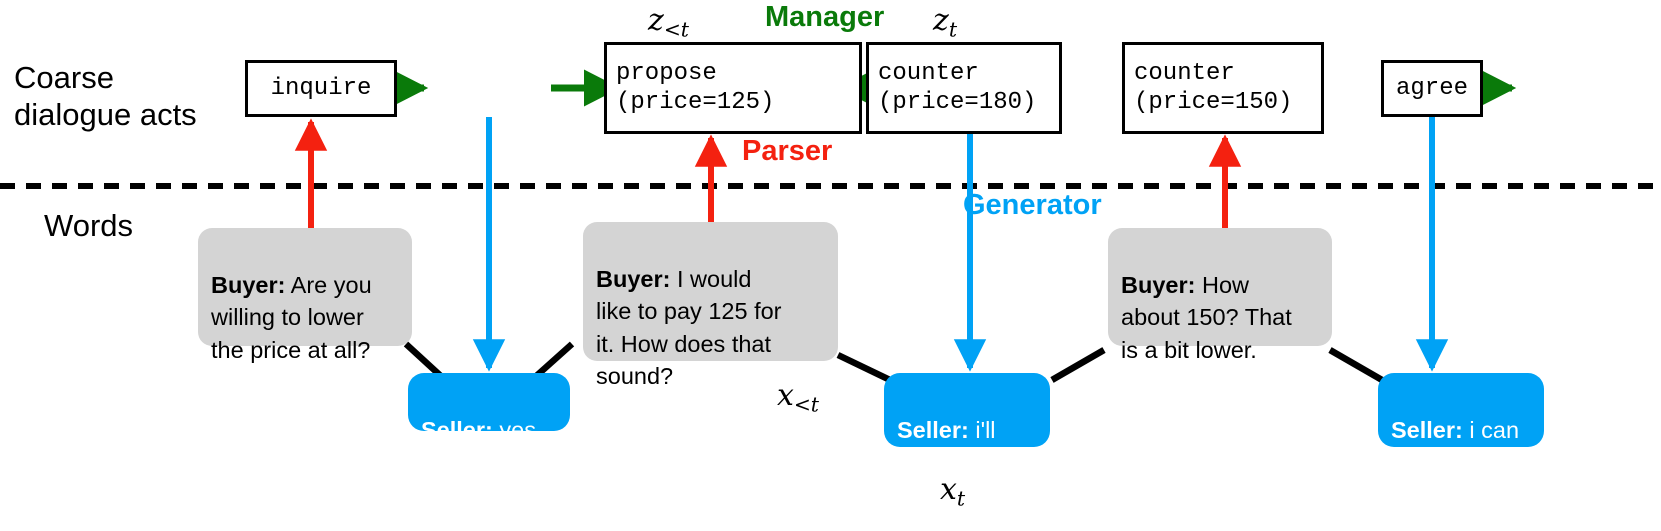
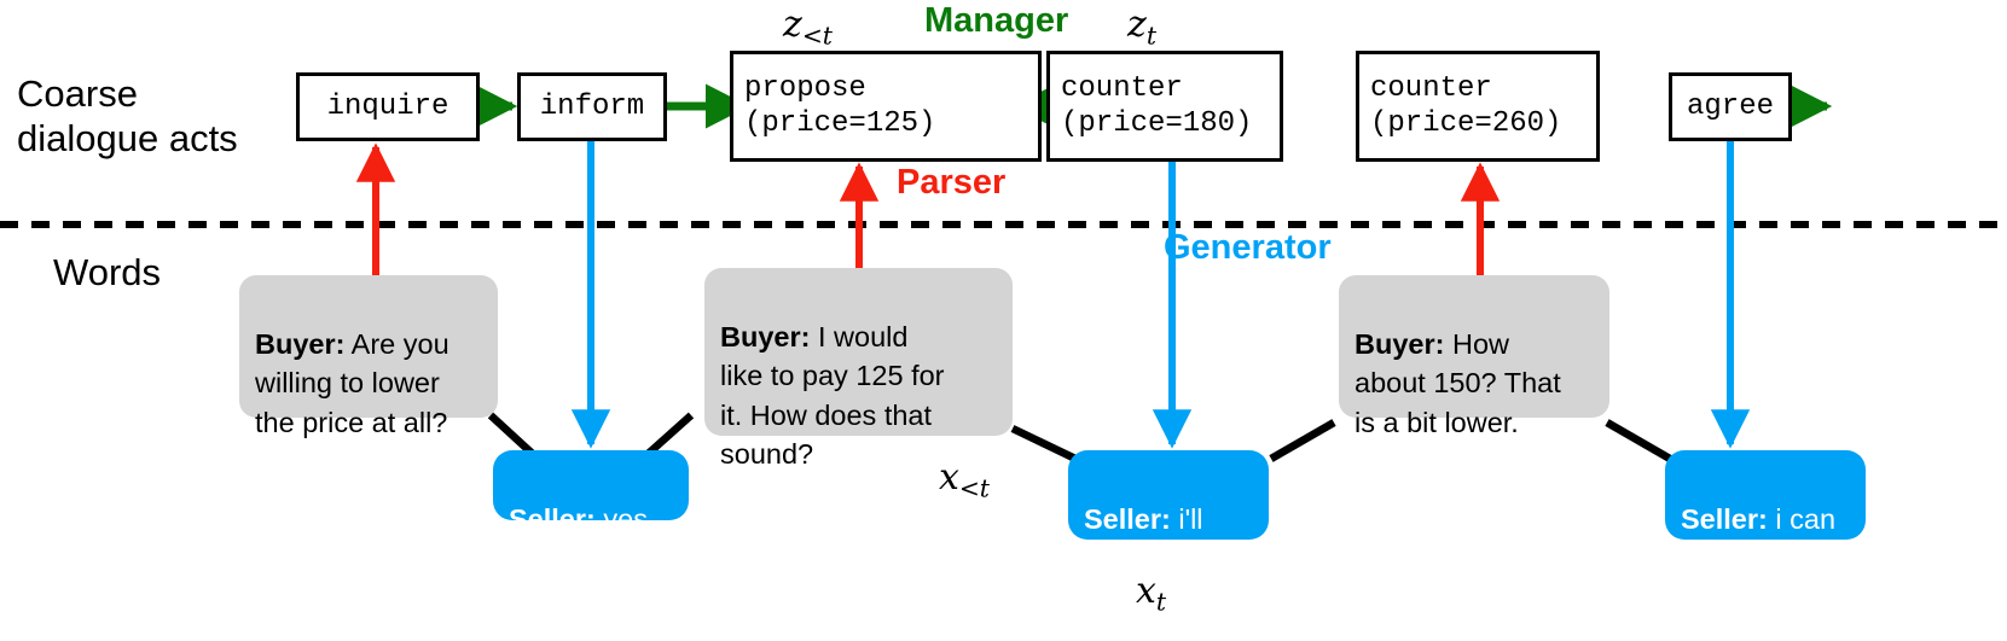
  Coarse
  dialogue acts
  Words
  Manager
  Parser
  Generator
  z<t
  zt
  x<t
  xt
  inquire
+ inform
  propose
  (price=125)
  counter
  (price=180)
  counter
- (price=150)
+ (price=260)
  agree
  Buyer: Are you
  willing to lower
  the price at all?
  Seller: yes
  Buyer: I would
  like to pay 125 for
  it. How does that
  sound?
  Seller: i'll
  Buyer: How
  about 150? That
  is a bit lower.
  Seller: i can
